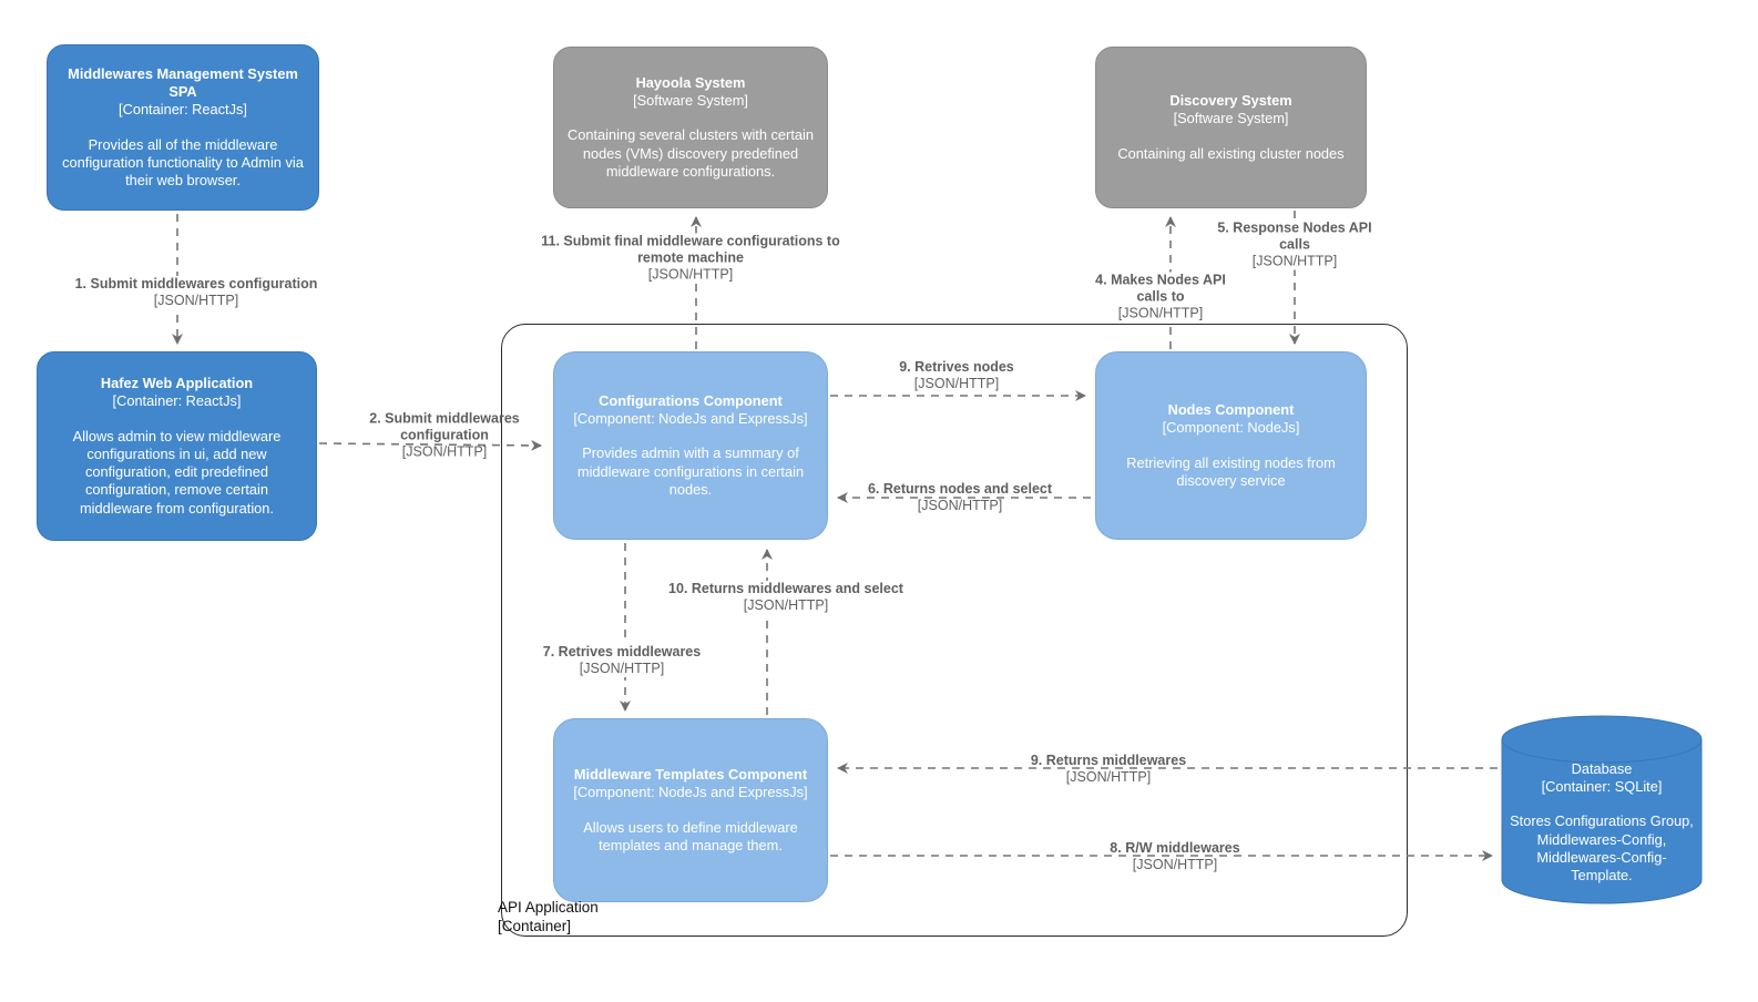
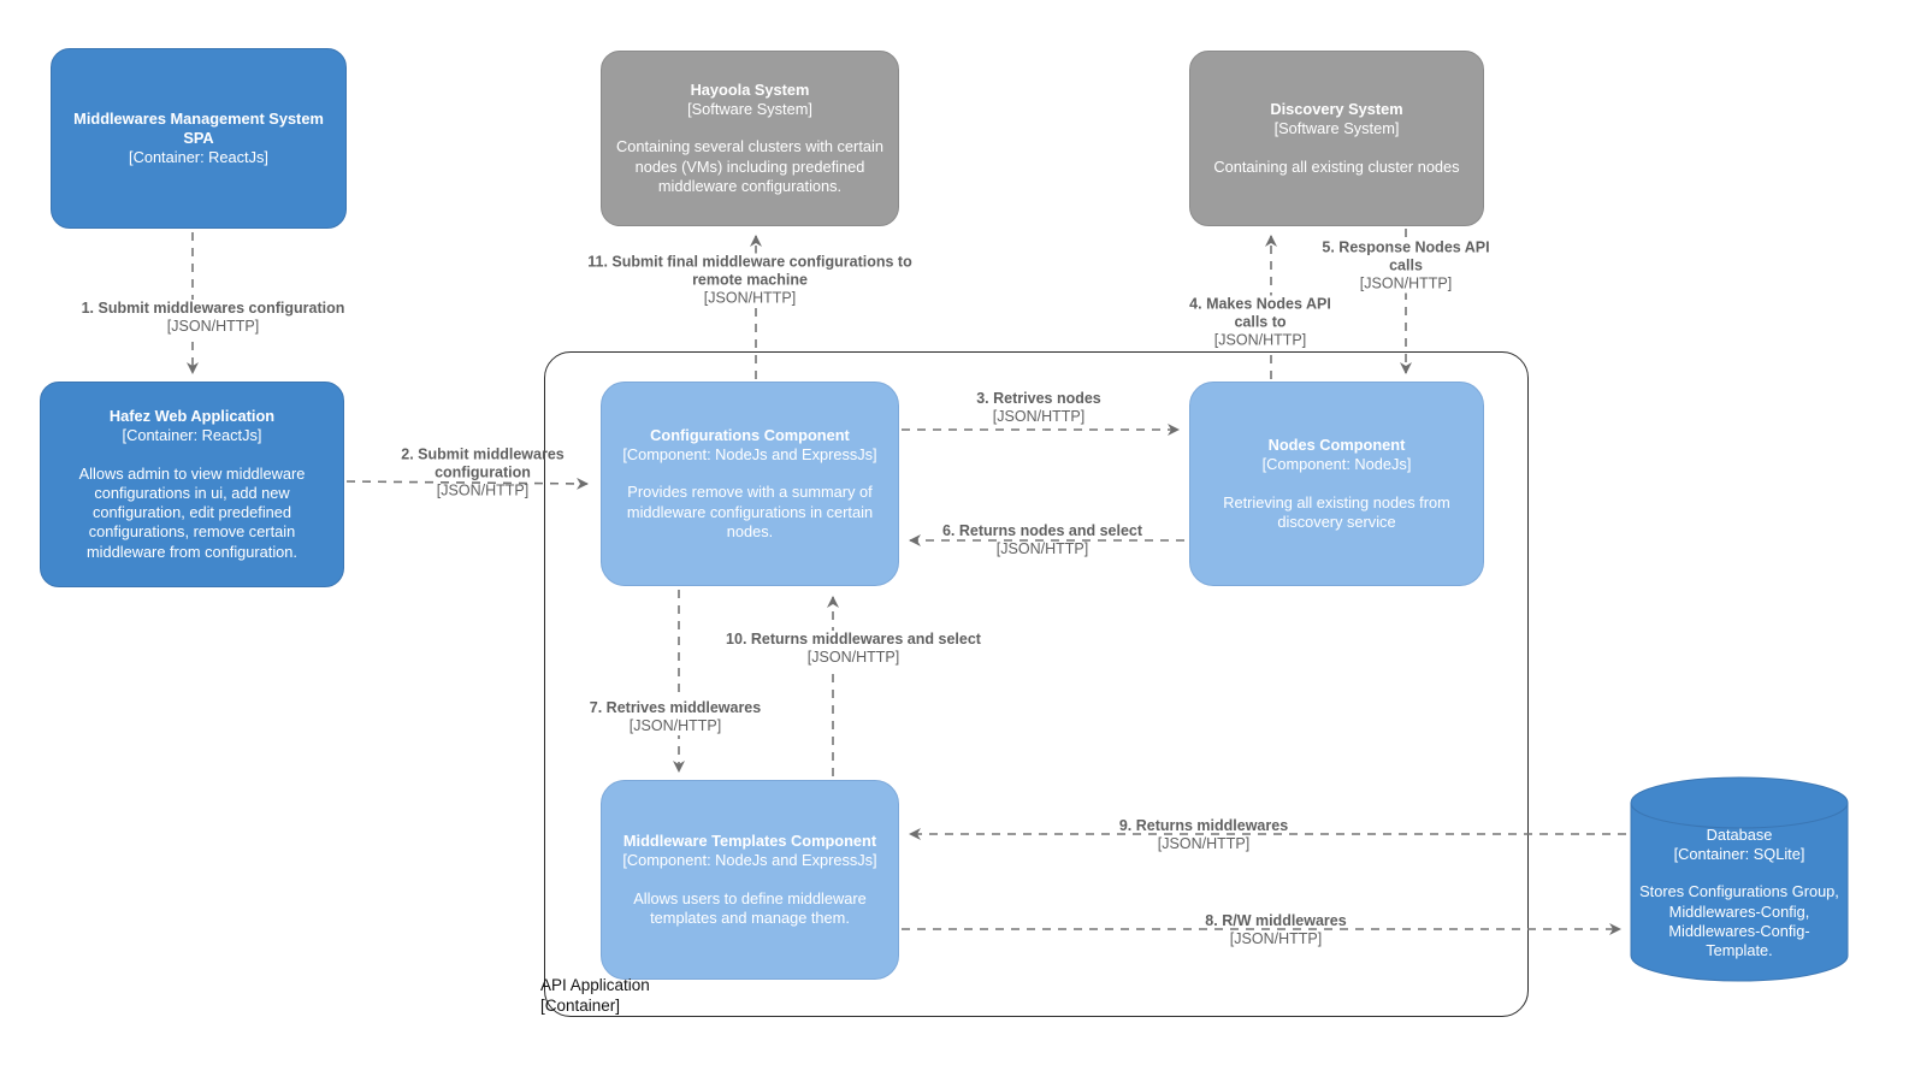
  API Application
  [Container]
  Middlewares Management System SPA
  [Container: ReactJs]
- Provides all of the middleware configuration functionality to Admin via their web browser.
  Hayoola System
  [Software System]
- Containing several clusters with certain nodes (VMs) discovery predefined middleware configurations.
+ Containing several clusters with certain nodes (VMs) including predefined middleware configurations.
  Discovery System
  [Software System]
  Containing all existing cluster nodes
  Hafez Web Application
  [Container: ReactJs]
- Allows admin to view middleware configurations in ui, add new configuration, edit predefined configuration, remove certain middleware from configuration.
+ Allows admin to view middleware configurations in ui, add new configuration, edit predefined configurations, remove certain middleware from configuration.
  Configurations Component
  [Component: NodeJs and ExpressJs]
- Provides admin with a summary of middleware configurations in certain nodes.
+ Provides remove with a summary of middleware configurations in certain nodes.
  Nodes Component
  [Component: NodeJs]
  Retrieving all existing nodes from discovery service
  Middleware Templates Component
  [Component: NodeJs and ExpressJs]
  Allows users to define middleware templates and manage them.
  Database
  [Container: SQLite]
  Stores Configurations Group, Middlewares-Config, Middlewares-Config-Template.
  1. Submit middlewares configuration
  [JSON/HTTP]
  2. Submit middlewares configuration
  [JSON/HTTP]
- 9. Retrives nodes
+ 3. Retrives nodes
  [JSON/HTTP]
  4. Makes Nodes API calls to
  [JSON/HTTP]
  5. Response Nodes API calls
  [JSON/HTTP]
  6. Returns nodes and select
  [JSON/HTTP]
  7. Retrives middlewares
  [JSON/HTTP]
  8. R/W middlewares
  [JSON/HTTP]
  9. Returns middlewares
  [JSON/HTTP]
  10. Returns middlewares and select
  [JSON/HTTP]
  11. Submit final middleware configurations to remote machine
  [JSON/HTTP]
